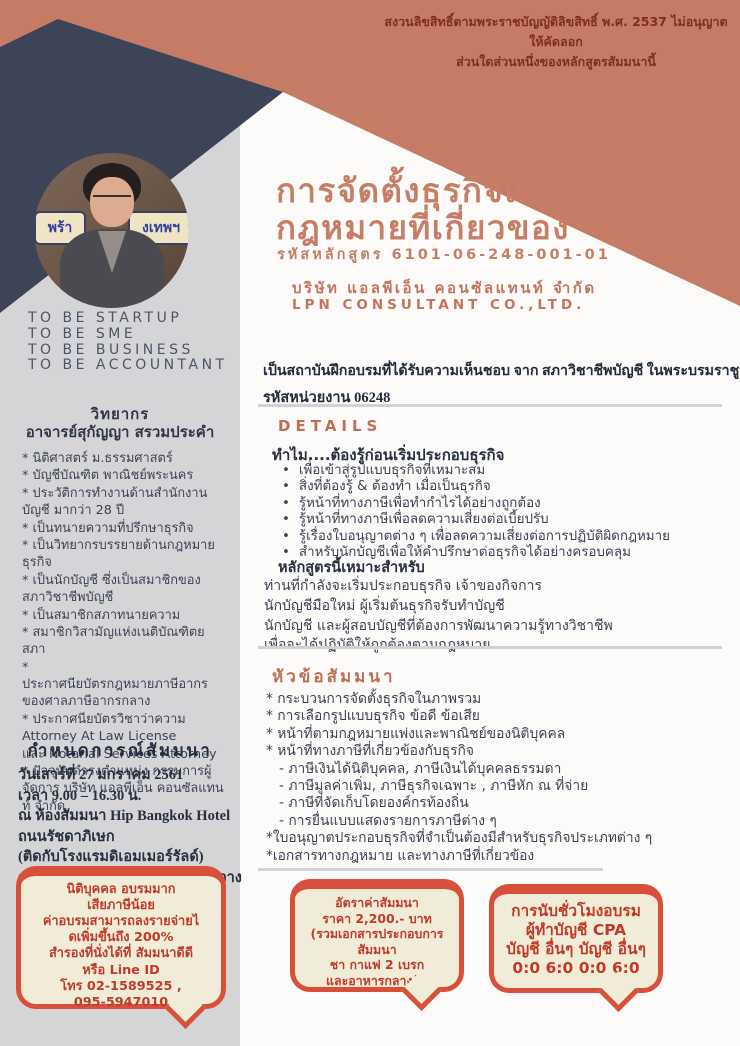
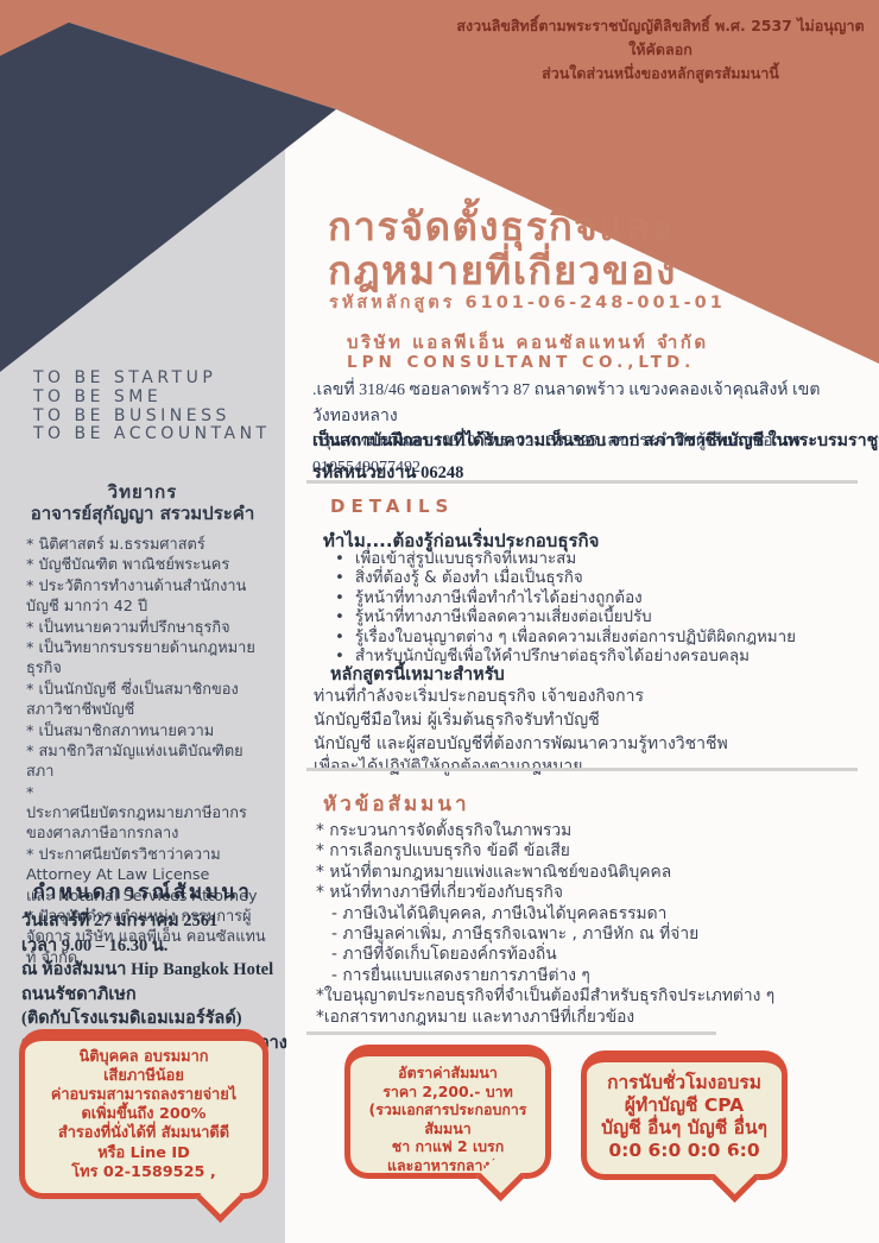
  สงวนลิขสิทธิ์ตามพระราชบัญญัติลิขสิทธิ์ พ.ศ. 2537 ไม่อนุญาตให้คัดลอก
  ส่วนใดส่วนหนึ่งของหลักสูตรสัมมนานี้
- พร้า
- งเทพฯ
  TO BE STARTUP
  TO BE SME
  TO BE BUSINESS
  TO BE ACCOUNTANT
  วิทยากร
  อาจารย์สุกัญญา สรวมประคำ
  * นิติศาสตร์ ม.ธรรมศาสตร์
  * บัญชีบัณฑิต พาณิชย์พระนคร
- * ประวัติการทำงานด้านสำนักงานบัญชี มากว่า 28 ปี
+ * ประวัติการทำงานด้านสำนักงานบัญชี มากว่า 42 ปี
  * เป็นทนายความที่ปรึกษาธุรกิจ
  * เป็นวิทยากรบรรยายด้านกฎหมายธุรกิจ
  * เป็นนักบัญชี ซึ่งเป็นสมาชิกของสภาวิชาชีพบัญชี
  * เป็นสมาชิกสภาทนายความ
  * สมาชิกวิสามัญแห่งเนติบัณฑิตยสภา
  *
  ประกาศนียบัตรกฎหมายภาษีอากรของศาลภาษีอากรกลาง
  * ประกาศนียบัตรวิชาว่าความ Attorney At Law License
  และ Notarial Services Attorney
  * ปัจจุบันดำรงตำแหน่ง กรรมการผู้จัดการ บริษัท แอลพีเอ็น คอนซัลแทนท์ จำกัด
  กำหนดการณ์สัมมนา
  วันเสาร์ที่ 27 มกราคม 2561
  เวลา 9.00 – 16.30 น.
  ณ ห้องสัมมนา Hip Bangkok Hotel
  ถนนรัชดาภิเษก
  (ติดกับโรงแรมดิเอมเมอร์รัลด์)
  การจัดตั้งธุรกิจและ
  กฎหมายที่เกี่ยวของ
  รหัสหลักสูตร 6101-06-248-001-01
  บริษัท แอลพีเอ็น คอนซัลแทนท์ จำกัด
  LPN CONSULTANT CO.,LTD.
+ .เลขที่ 318/46 ซอยลาดพร้าว 87 ถนลาดพร้าว แขวงคลองเจ้าคุณสิงห์ เขตวังทองหลาง
+ กรุงเทพมหานคร 10310 โทร. 02-1589525 เลขประจำตัวผู้เสียภาษีอากร 0105549077492
  เป็นสถาบันฝึกอบรมที่ได้รับความเห็นชอบ จาก สภาวิชาชีพบัญชี ในพระบรมราชู
  รหัสหน่วยงาน 06248
  DETAILS
  ทำไม....ต้องรู้ก่อนเริ่มประกอบธุรกิจ
  เพื่อเข้าสู่รูปแบบธุรกิจที่เหมาะสม
  สิ่งที่ต้องรู้ & ต้องทำ เมื่อเป็นธุรกิจ
  รู้หน้าที่ทางภาษีเพื่อทำกำไรได้อย่างถูกต้อง
  รู้หน้าที่ทางภาษีเพื่อลดความเสี่ยงต่อเบี้ยปรับ
  รู้เรื่องใบอนุญาตต่าง ๆ เพื่อลดความเสี่ยงต่อการปฏิบัติผิดกฎหมาย
  สำหรับนักบัญชีเพื่อให้คำปรึกษาต่อธุรกิจได้อย่างครอบคลุม
  หลักสูตรนี้เหมาะสำหรับ
  ท่านที่กำลังจะเริ่มประกอบธุรกิจ เจ้าของกิจการ
  นักบัญชีมือใหม่ ผู้เริ่มต้นธุรกิจรับทำบัญชี
  นักบัญชี และผู้สอบบัญชีที่ต้องการพัฒนาความรู้ทางวิชาชีพ
  หัวข้อสัมมนา
  * กระบวนการจัดตั้งธุรกิจในภาพรวม
  * การเลือกรูปแบบธุรกิจ ข้อดี ข้อเสีย
  * หน้าที่ตามกฎหมายแพ่งและพาณิชย์ของนิติบุคคล
  * หน้าที่ทางภาษีที่เกี่ยวข้องกับธุรกิจ
  - ภาษีเงินได้นิติบุคคล, ภาษีเงินได้บุคคลธรรมดา
  - ภาษีมูลค่าเพิ่ม, ภาษีธุรกิจเฉพาะ , ภาษีหัก ณ ที่จ่าย
  - ภาษีที่จัดเก็บโดยองค์กรท้องถิ่น
  - การยื่นแบบแสดงรายการภาษีต่าง ๆ
  *ใบอนุญาตประกอบธุรกิจที่จำเป็นต้องมีสำหรับธุรกิจประเภทต่าง ๆ
  *เอกสารทางกฎหมาย และทางภาษีที่เกี่ยวข้อง
  นิติบุคคล อบรมมาก
  เสียภาษีน้อย
  ค่าอบรมสามารถลงรายจ่ายไ
  ดเพิ่มขึ้นถึง 200%
  สำรองที่นั่งได้ที่ สัมมนาดีดี
  หรือ Line ID
  โทร 02-1589525 ,
- 095-5947010
  อัตราค่าสัมมนา
  ราคา 2,200.- บาท
  (รวมเอกสารประกอบการ
  สัมมนา
  ชา กาแฟ 2 เบรก
  และอาหารกลา
  การนับชั่วโมงอบรม
  ผู้ทำบัญชี CPA
  บัญชี อื่นๆ บัญชี อื่นๆ
  0:0 6:0 0:0 6:0
